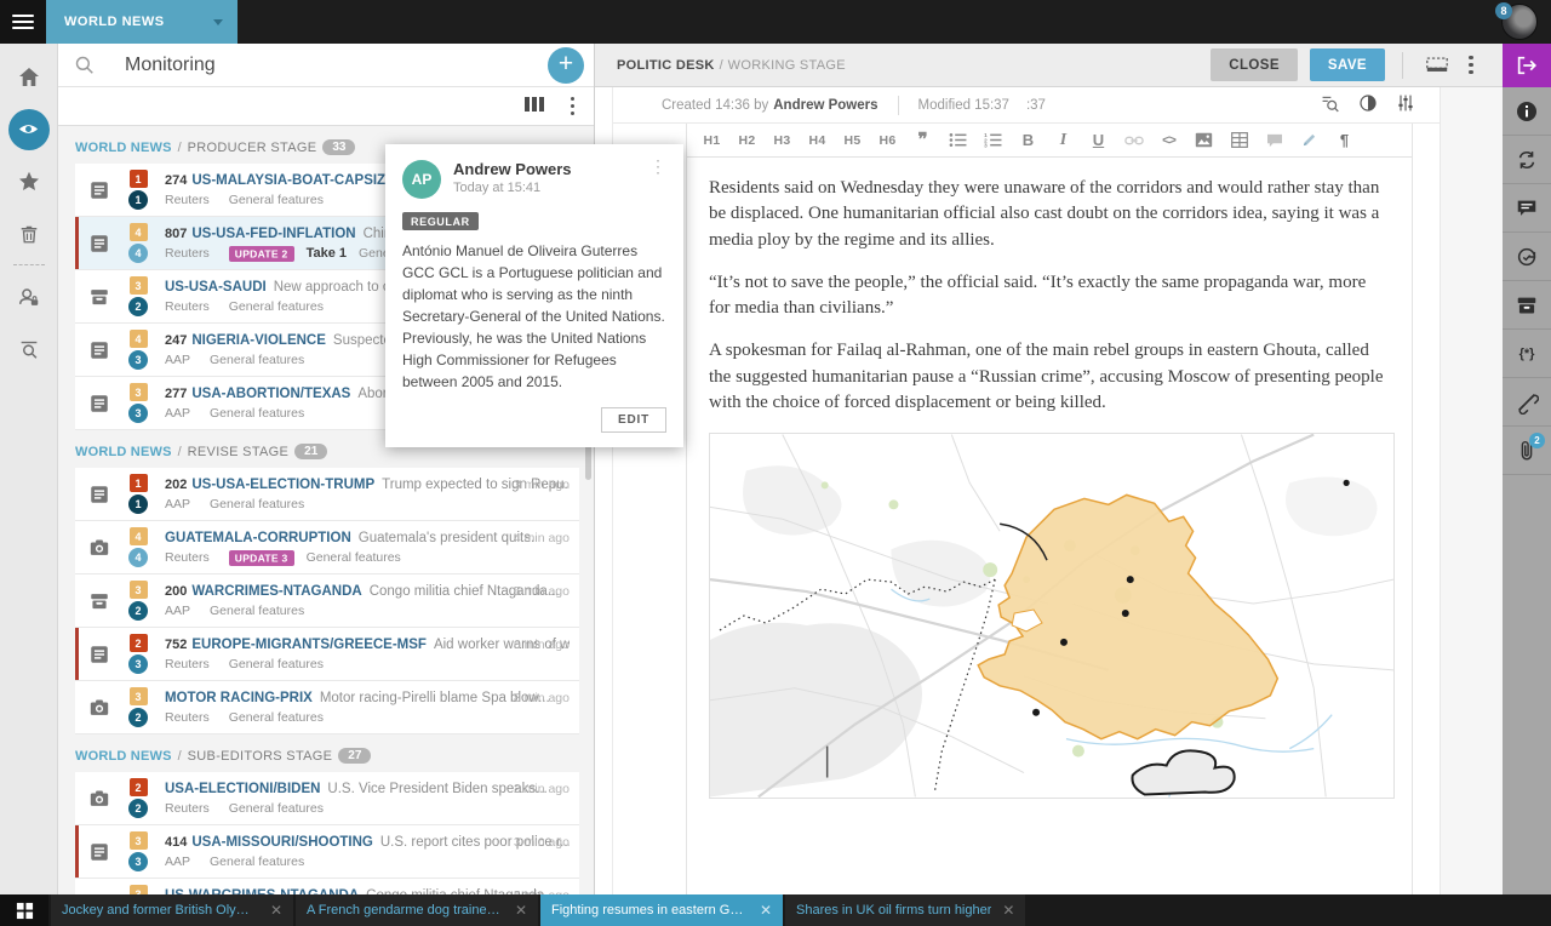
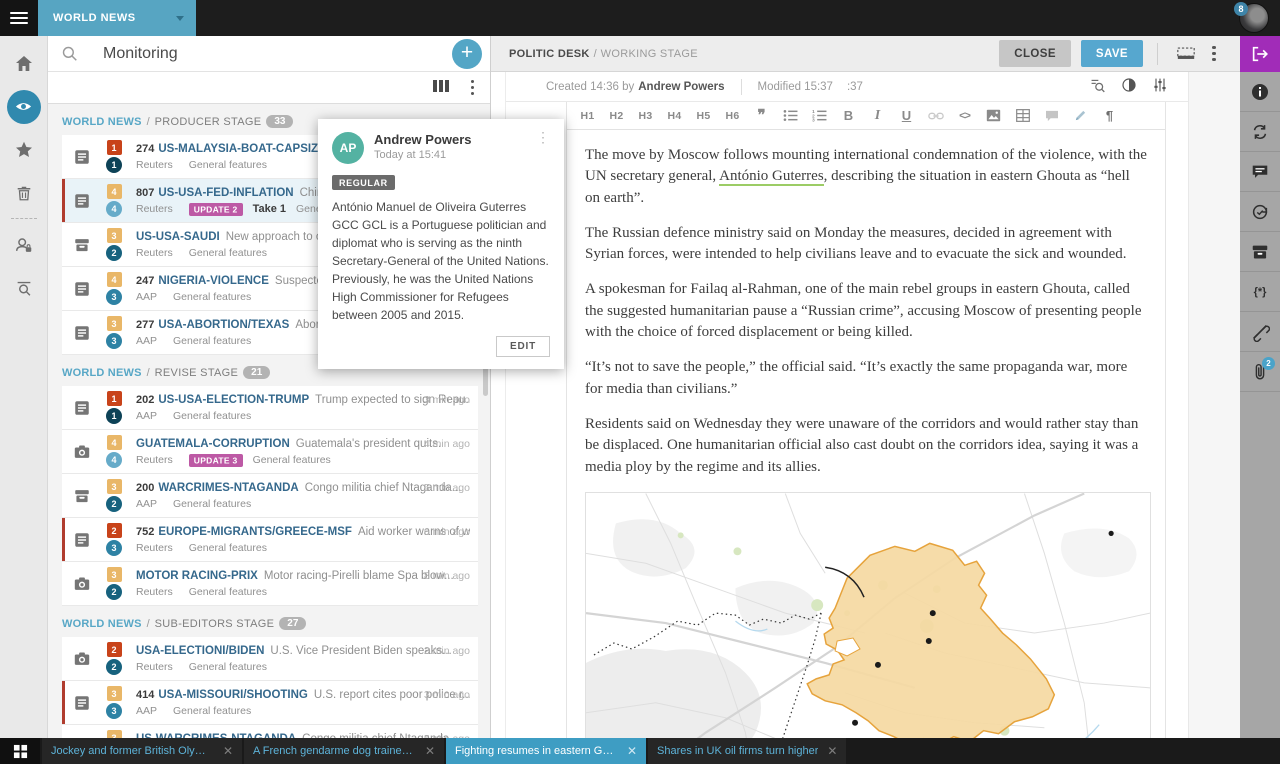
  WORLD NEWS
  8
  Monitoring
  +
  WORLD NEWS
  /
  PRODUCER STAGE
  33
  1
  1
  274 US-MALAYSIA-BOAT-CAPSIZ
  Reuters General features
  4
  4
  3
  2
  US-USA-SAUDI New approach to
  Reuters General features
  4
  3
  247 NIGERIA-VIOLENCE Suspect
  AAP General features
  3
  3
  AAP General features
  WORLD NEWS
  /
  REVISE STAGE
  21
  1
  1
  202 US-USA-ELECTION-TRUMP Trump expected to sign Repu.
  3 min ago
  AAP General features
  4
  4
  GUATEMALA-CORRUPTION Guatemala's president quits.
  4 min ago
  Reuters UPDATE 3 General features
  3
  2
  200 WARCRIMES-NTAGANDA Congo militia chief Ntaganda...
  5 min ago
  AAP General features
  2
  3
  752 EUROPE-MIGRANTS/GREECE-MSF Aid worker warns of w
  6 min ago
  Reuters General features
  3
  2
  MOTOR RACING-PRIX Motor racing-Pirelli blame Spa blow...
  8 min ago
  Reuters General features
  WORLD NEWS
  /
  SUB-EDITORS STAGE
  27
  2
  2
  USA-ELECTIONI/BIDEN U.S. Vice President Biden speaks...
  2 min ago
  Reuters General features
  3
  3
  414 USA-MISSOURI/SHOOTING U.S. report cites poor police r..
  3 min ago
  AAP General features
  AP
  Andrew Powers
  Today at 15:41
  ⋮
  REGULAR
  António Manuel de Oliveira Guterres GCC GCL is a Portuguese politician and diplomat who is serving as the ninth Secretary-General of the United Nations. Previously, he was the United Nations High Commissioner for Refugees between 2005 and 2015.
  EDIT
  POLITIC DESK
  /
  WORKING STAGE
  CLOSE
  SAVE
  Created 14:36 by
  Andrew Powers
  Modified 15:37
  :37
  H1
  H2
  H3
  H4
  H5
  H6
  ❞
  B
  I
  U
  <>
  ¶
+ The move by Moscow follows mounting international condemnation of the violence, with the UN secretary general, António Guterres, describing the situation in eastern Ghouta as “hell on earth”.
+ The Russian defence ministry said on Monday the measures, decided in agreement with Syrian forces, were intended to help civilians leave and to evacuate the sick and wounded.
- Residents said on Wednesday they were unaware of the corridors and would rather stay than be displaced. One humanitarian official also cast doubt on the corridors idea, saying it was a media ploy by the regime and its allies.
+ A spokesman for Failaq al-Rahman, one of the main rebel groups in eastern Ghouta, called the suggested humanitarian pause a “Russian crime”, accusing Moscow of presenting people with the choice of forced displacement or being killed.
  “It’s not to save the people,” the official said. “It’s exactly the same propaganda war, more for media than civilians.”
- A spokesman for Failaq al-Rahman, one of the main rebel groups in eastern Ghouta, called the suggested humanitarian pause a “Russian crime”, accusing Moscow of presenting people with the choice of forced displacement or being killed.
+ Residents said on Wednesday they were unaware of the corridors and would rather stay than be displaced. One humanitarian official also cast doubt on the corridors idea, saying it was a media ploy by the regime and its allies.
  {*}
  2
  Jockey and former British Olympi
  ✕
  A French gendarme dog trainer o
  ✕
  Fighting resumes in eastern Ghou
  ✕
  Shares in UK oil firms turn higher
  ✕
